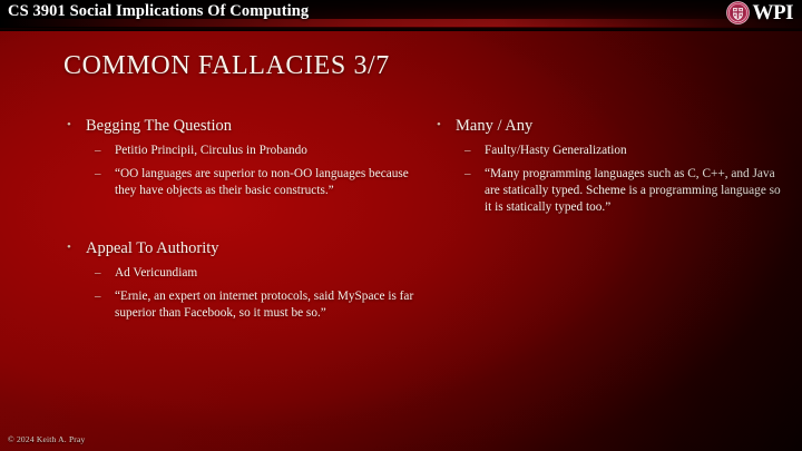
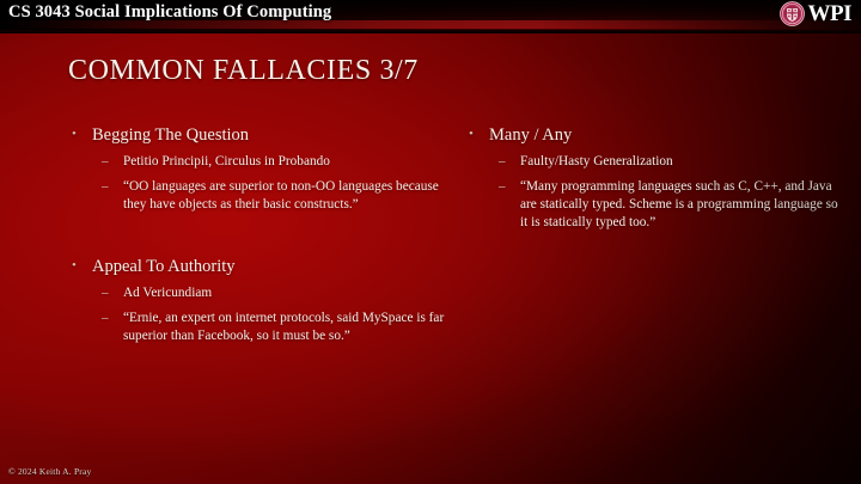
- CS 3901 Social Implications Of Computing
+ CS 3043 Social Implications Of Computing
  WPI
